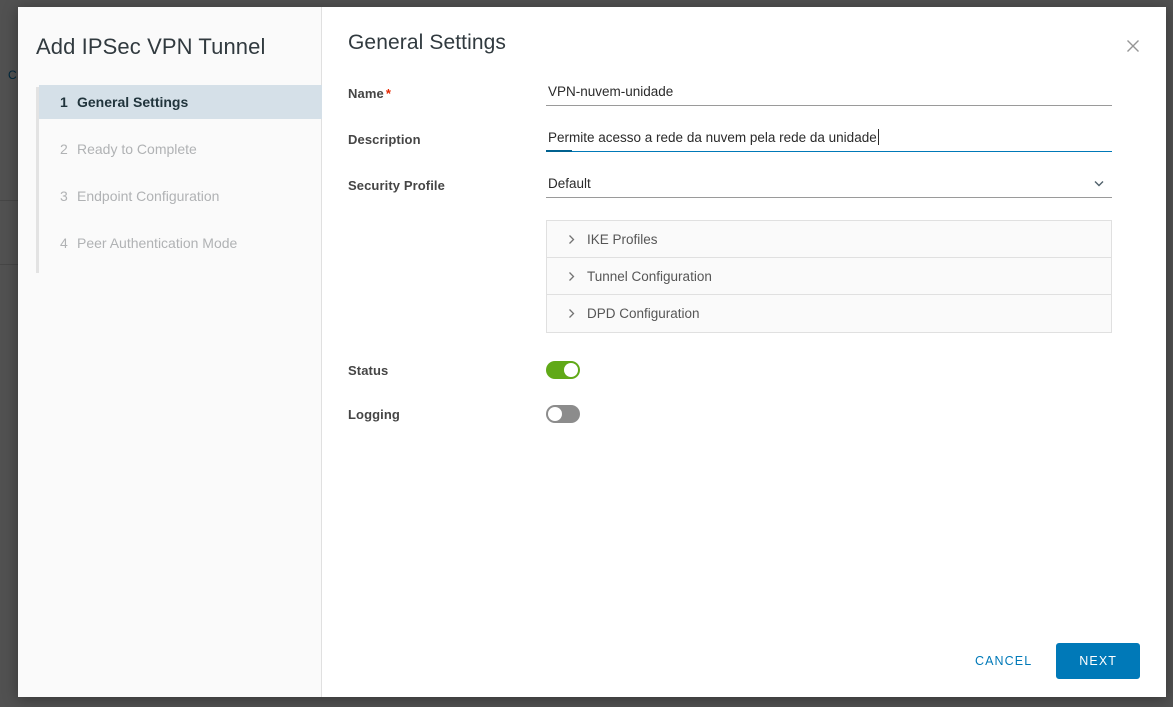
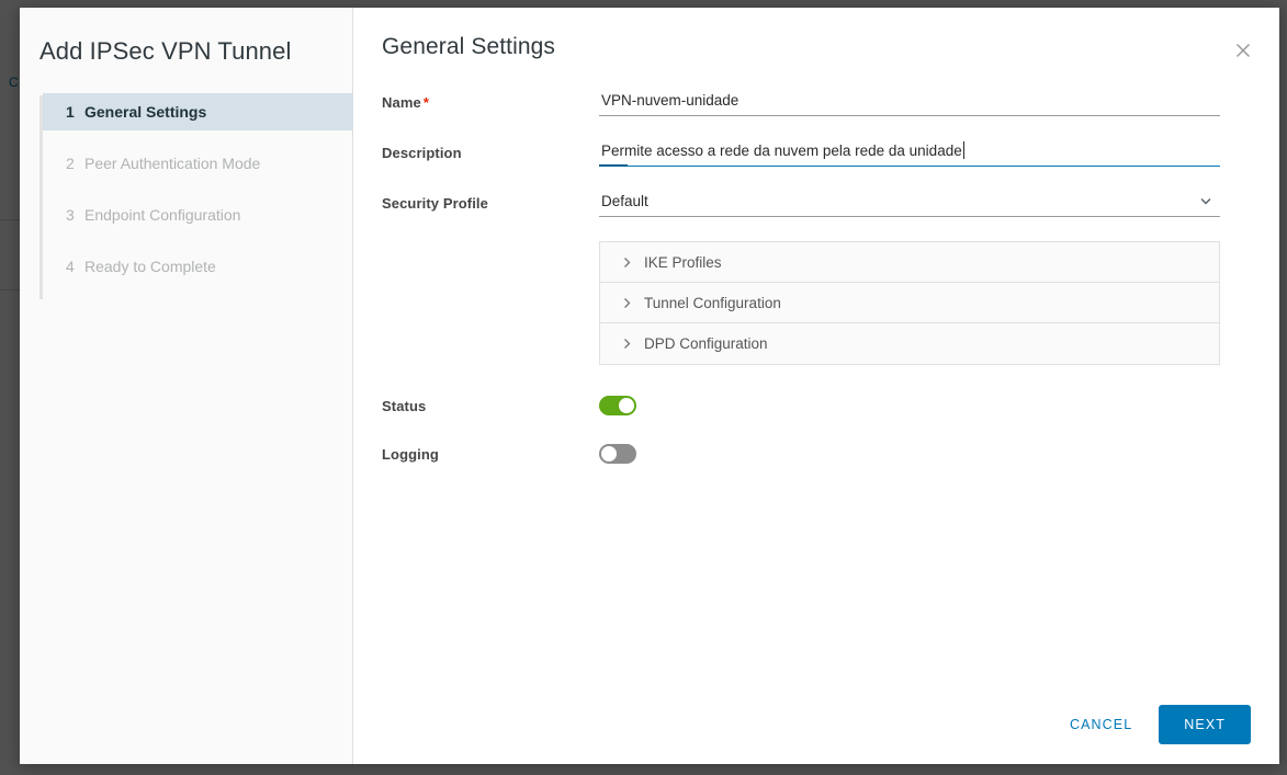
  C
  Add IPSec VPN Tunnel
  1
  General Settings
  2
- Ready to Complete
+ Peer Authentication Mode
  3
  Endpoint Configuration
  4
- Peer Authentication Mode
+ Ready to Complete
  General Settings
  Name *
  VPN-nuvem-unidade
  Description
  Permite acesso a rede da nuvem pela rede da unidade
  Security Profile
  Default
  IKE Profiles
  Tunnel Configuration
  DPD Configuration
  Status
  Logging
  CANCEL
  NEXT
